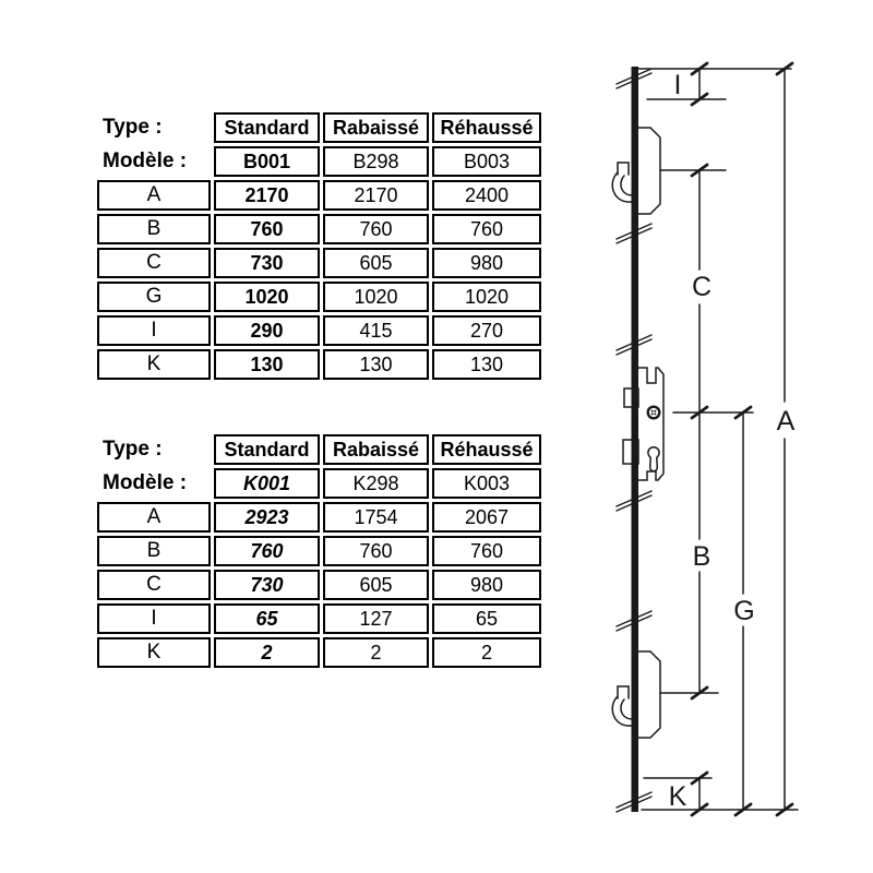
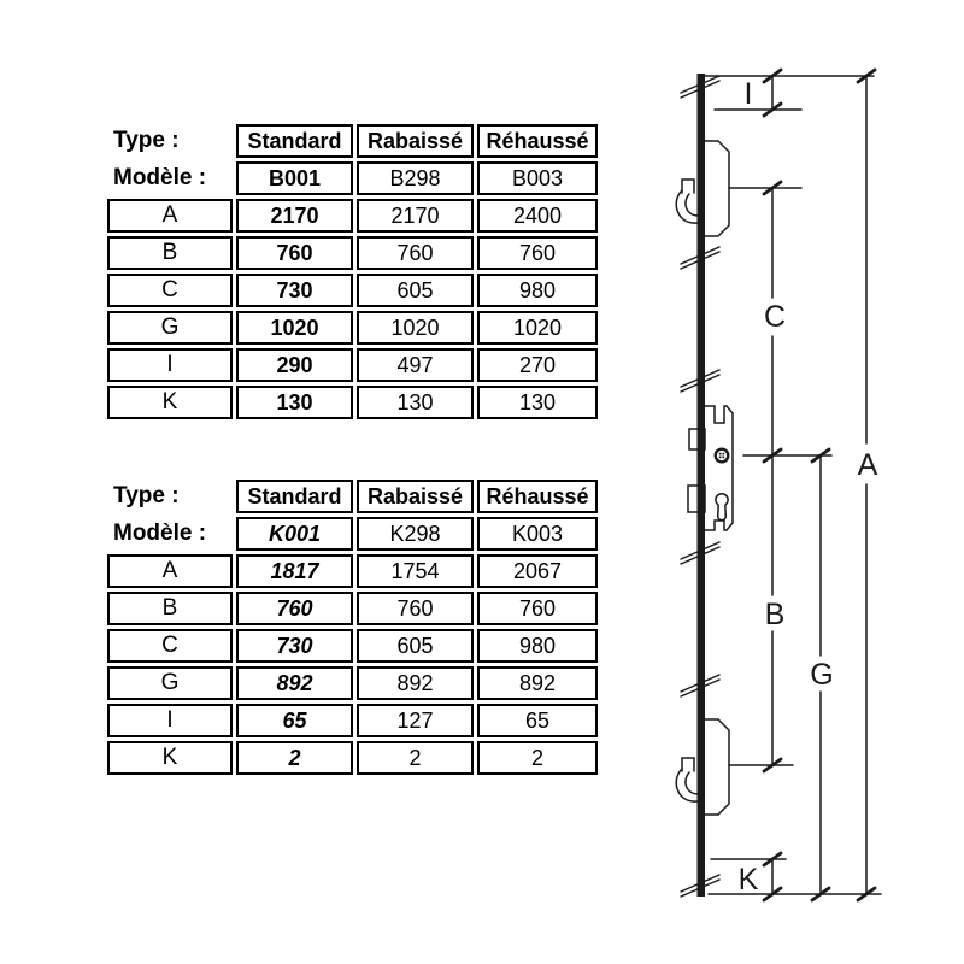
  Type :	Standard	Rabaissé	Réhaussé
  Modèle :	B001	B298	B003
  A	2170	2170	2400
  B	760	760	760
  C	730	605	980
  G	1020	1020	1020
- I	290	415	270
+ I	290	497	270
  K	130	130	130
  Type :	Standard	Rabaissé	Réhaussé
  Modèle :	K001	K298	K003
- A	2923	1754	2067
+ A	1817	1754	2067
  B	760	760	760
  C	730	605	980
+ G	892	892	892
  I	65	127	65
  K	2	2	2
  I
  C
  B
  G
  A
  K
